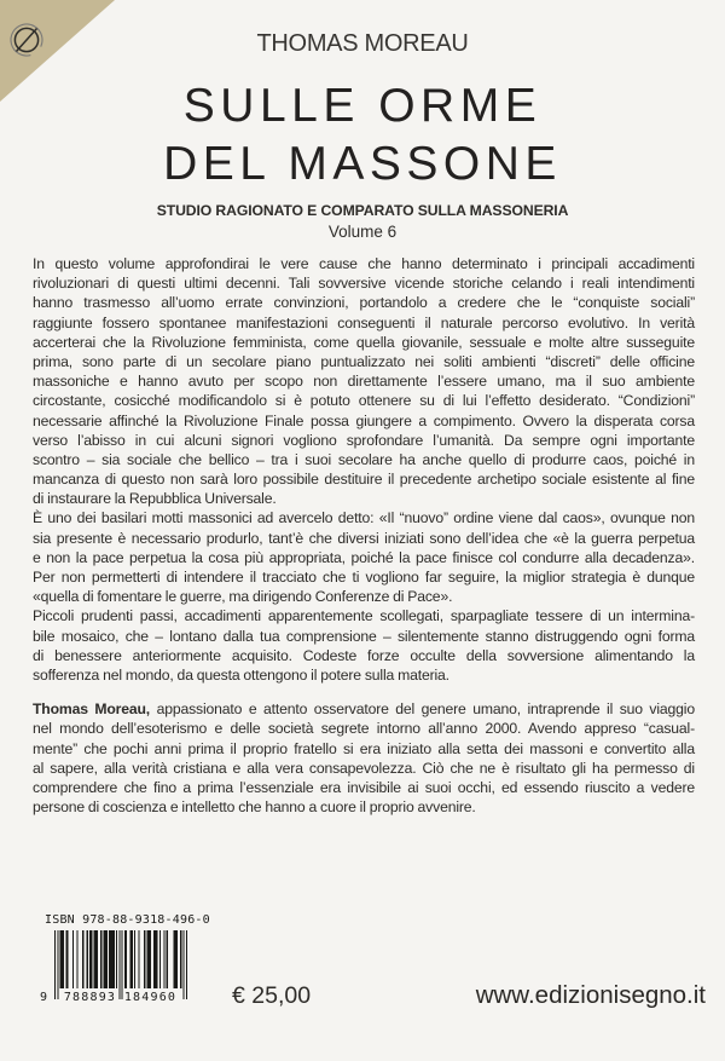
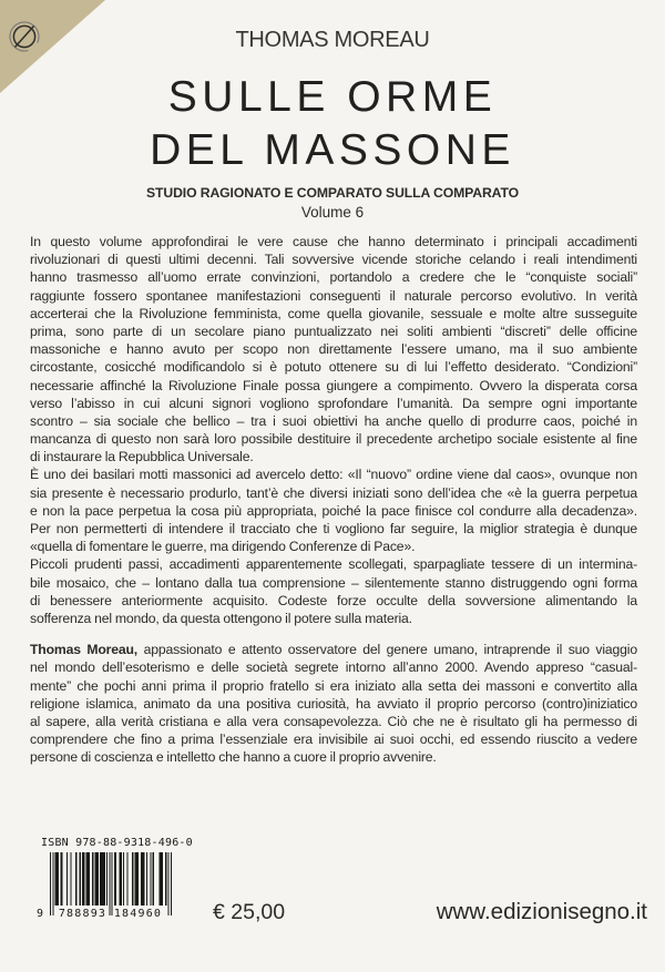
  THOMAS MOREAU
  SULLE ORME
  DEL MASSONE
- STUDIO RAGIONATO E COMPARATO SULLA MASSONERIA
+ STUDIO RAGIONATO E COMPARATO SULLA COMPARATO
  Volume 6
  In questo volume approfondirai le vere cause che hanno determinato i principali accadimenti
  rivoluzionari di questi ultimi decenni. Tali sovversive vicende storiche celando i reali intendimenti
  hanno trasmesso all’uomo errate convinzioni, portandolo a credere che le “conquiste sociali”
  raggiunte fossero spontanee manifestazioni conseguenti il naturale percorso evolutivo. In verità
  accerterai che la Rivoluzione femminista, come quella giovanile, sessuale e molte altre susseguite
  prima, sono parte di un secolare piano puntualizzato nei soliti ambienti “discreti” delle officine
  massoniche e hanno avuto per scopo non direttamente l’essere umano, ma il suo ambiente
  circostante, cosicché modificandolo si è potuto ottenere su di lui l’effetto desiderato. “Condizioni”
  necessarie affinché la Rivoluzione Finale possa giungere a compimento. Ovvero la disperata corsa
  verso l’abisso in cui alcuni signori vogliono sprofondare l’umanità. Da sempre ogni importante
- scontro – sia sociale che bellico – tra i suoi secolare ha anche quello di produrre caos, poiché in
+ scontro – sia sociale che bellico – tra i suoi obiettivi ha anche quello di produrre caos, poiché in
  mancanza di questo non sarà loro possibile destituire il precedente archetipo sociale esistente al fine
  di instaurare la Repubblica Universale.
  È uno dei basilari motti massonici ad avercelo detto: «Il “nuovo” ordine viene dal caos», ovunque non
  sia presente è necessario produrlo, tant’è che diversi iniziati sono dell’idea che «è la guerra perpetua
  e non la pace perpetua la cosa più appropriata, poiché la pace finisce col condurre alla decadenza».
  Per non permetterti di intendere il tracciato che ti vogliono far seguire, la miglior strategia è dunque
  «quella di fomentare le guerre, ma dirigendo Conferenze di Pace».
  Piccoli prudenti passi, accadimenti apparentemente scollegati, sparpagliate tessere di un intermina-
  bile mosaico, che – lontano dalla tua comprensione – silentemente stanno distruggendo ogni forma
  di benessere anteriormente acquisito. Codeste forze occulte della sovversione alimentando la
  sofferenza nel mondo, da questa ottengono il potere sulla materia.
  Thomas Moreau, appassionato e attento osservatore del genere umano, intraprende il suo viaggio
  nel mondo dell’esoterismo e delle società segrete intorno all’anno 2000. Avendo appreso “casual-
  mente” che pochi anni prima il proprio fratello si era iniziato alla setta dei massoni e convertito alla
+ religione islamica, animato da una positiva curiosità, ha avviato il proprio percorso (contro)iniziatico
  al sapere, alla verità cristiana e alla vera consapevolezza. Ciò che ne è risultato gli ha permesso di
  comprendere che fino a prima l’essenziale era invisibile ai suoi occhi, ed essendo riuscito a vedere
  persone di coscienza e intelletto che hanno a cuore il proprio avvenire.
  ISBN 978-88-9318-496-0
  9
  788893
  184960
  € 25,00
  www.edizionisegno.it
